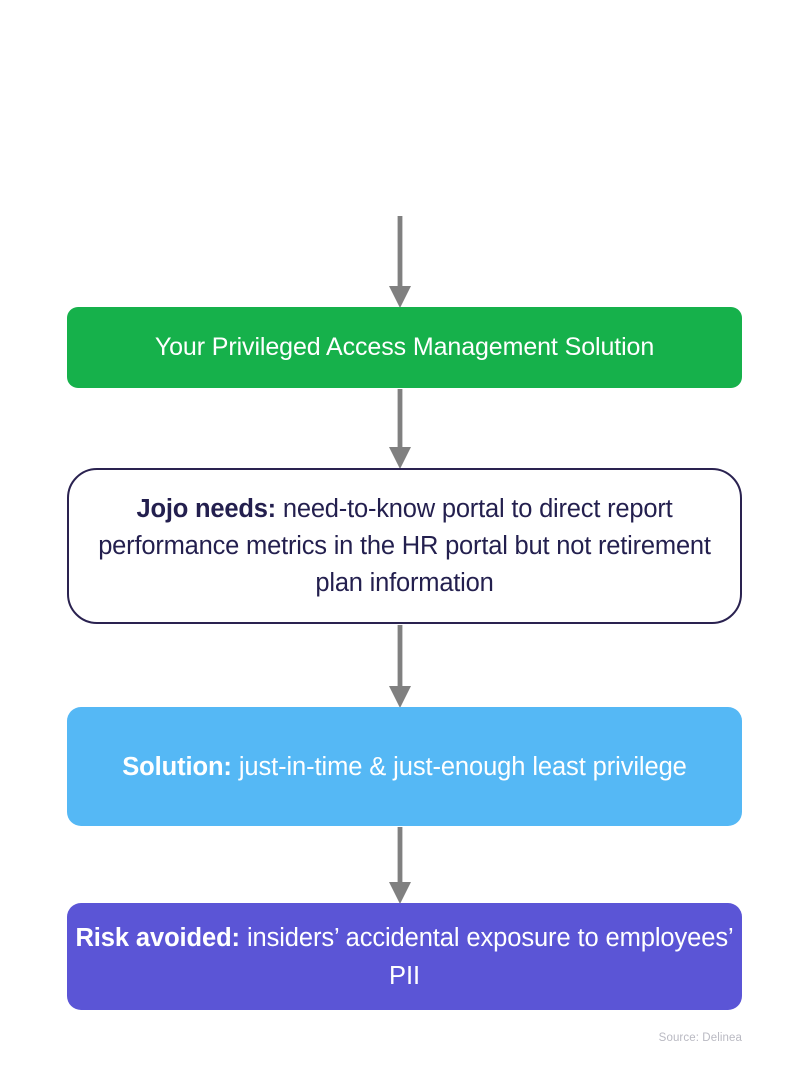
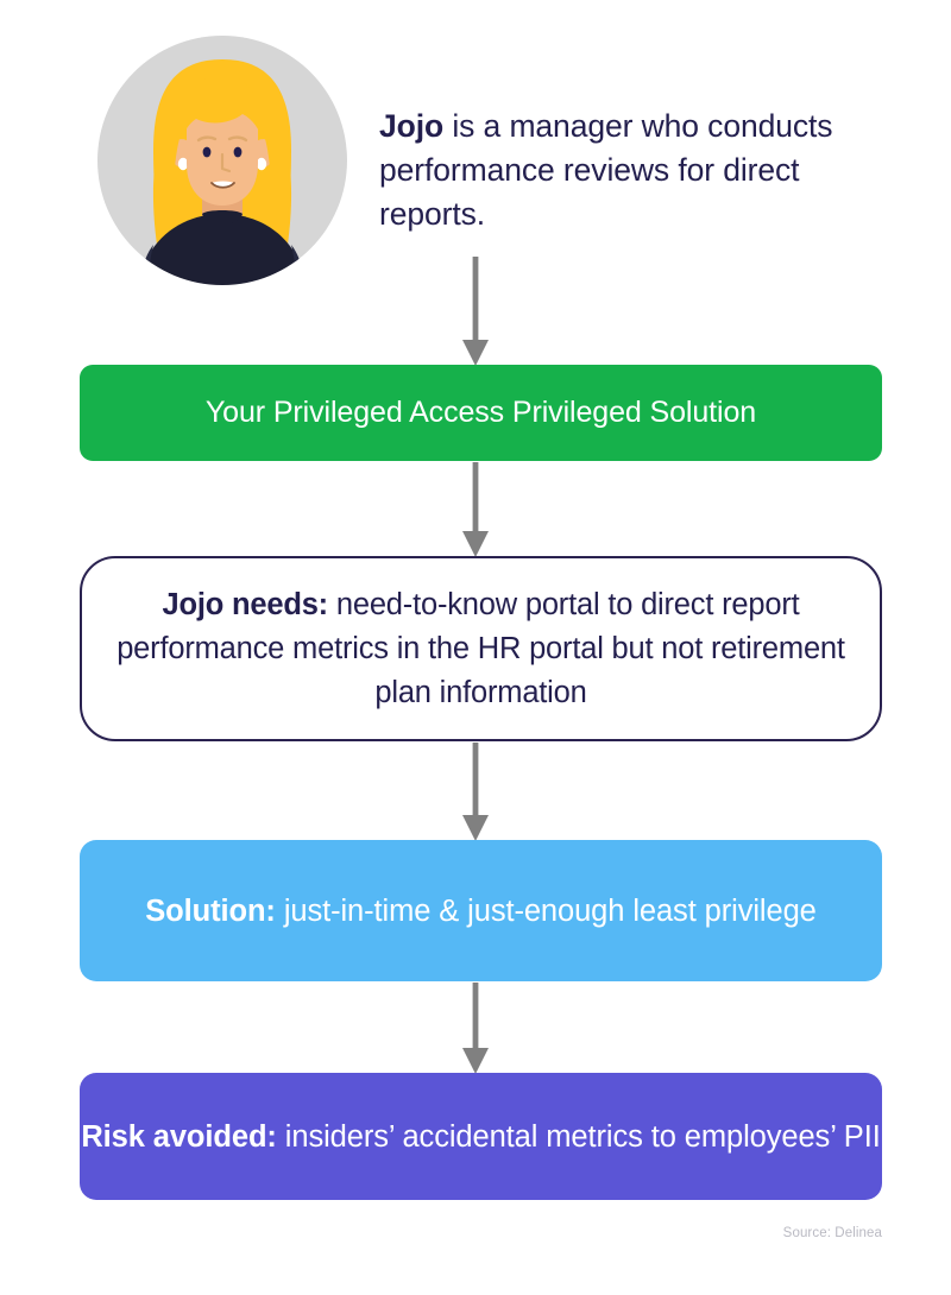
+ Jojo is a manager who conducts performance reviews for direct reports.
- Your Privileged Access Management Solution
+ Your Privileged Access Privileged Solution
  Jojo needs: need-to-know portal to direct report performance metrics in the HR portal but not retirement plan information
  Solution: just-in-time & just-enough least privilege
- Risk avoided: insiders’ accidental exposure to employees’ PII
+ Risk avoided: insiders’ accidental metrics to employees’ PII
  Source: Delinea
